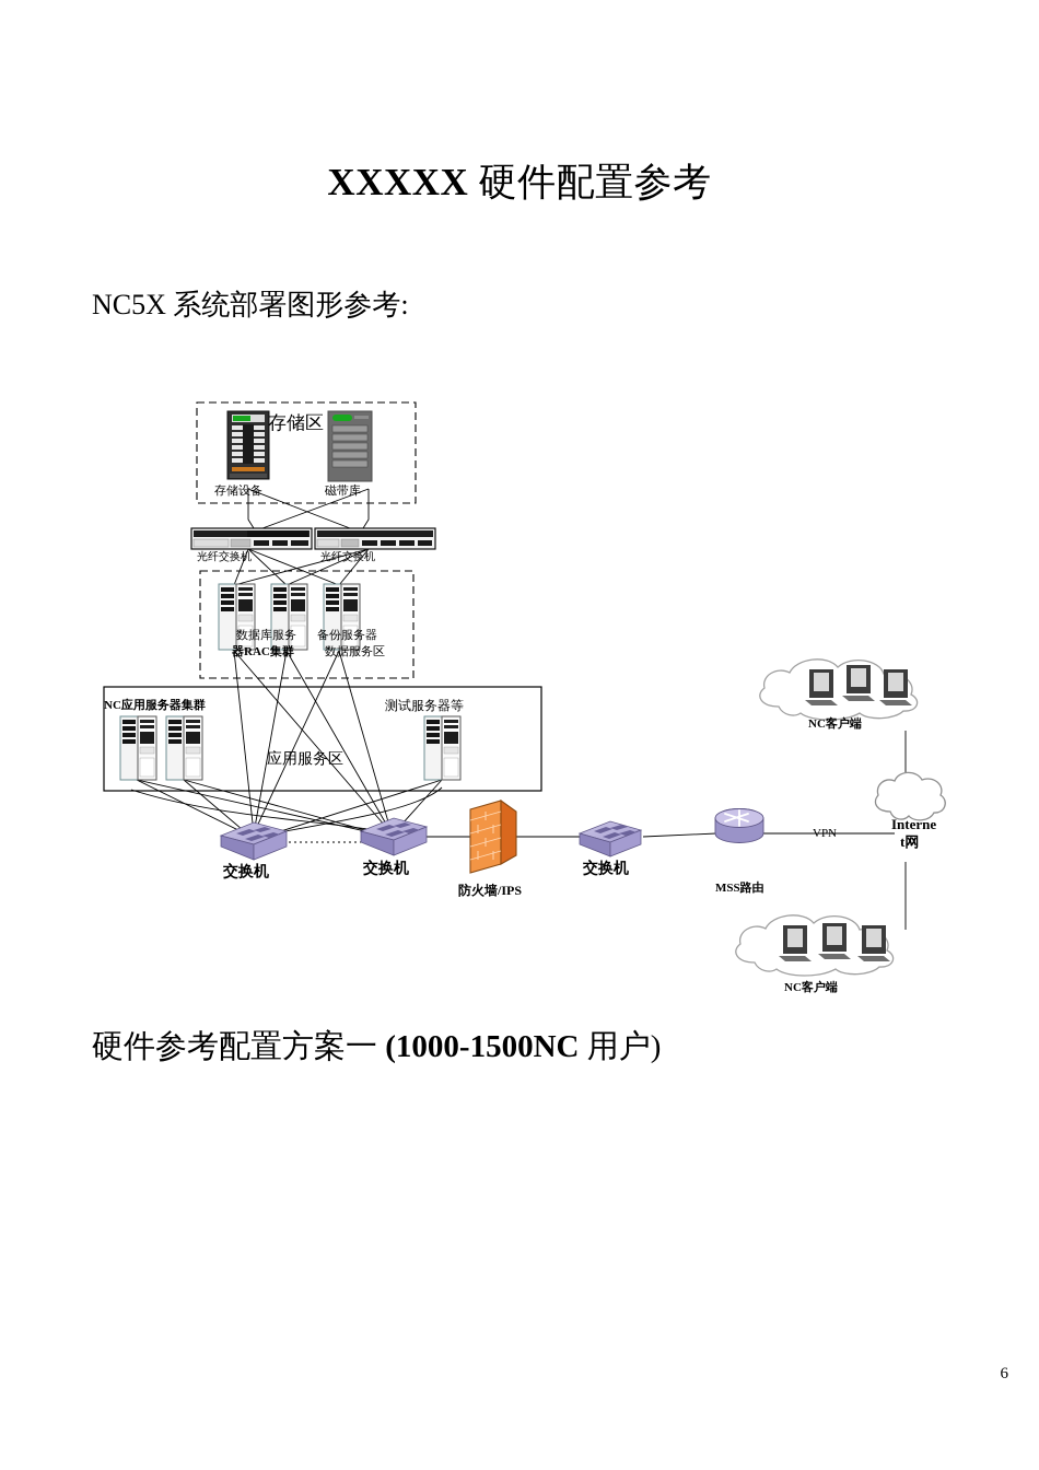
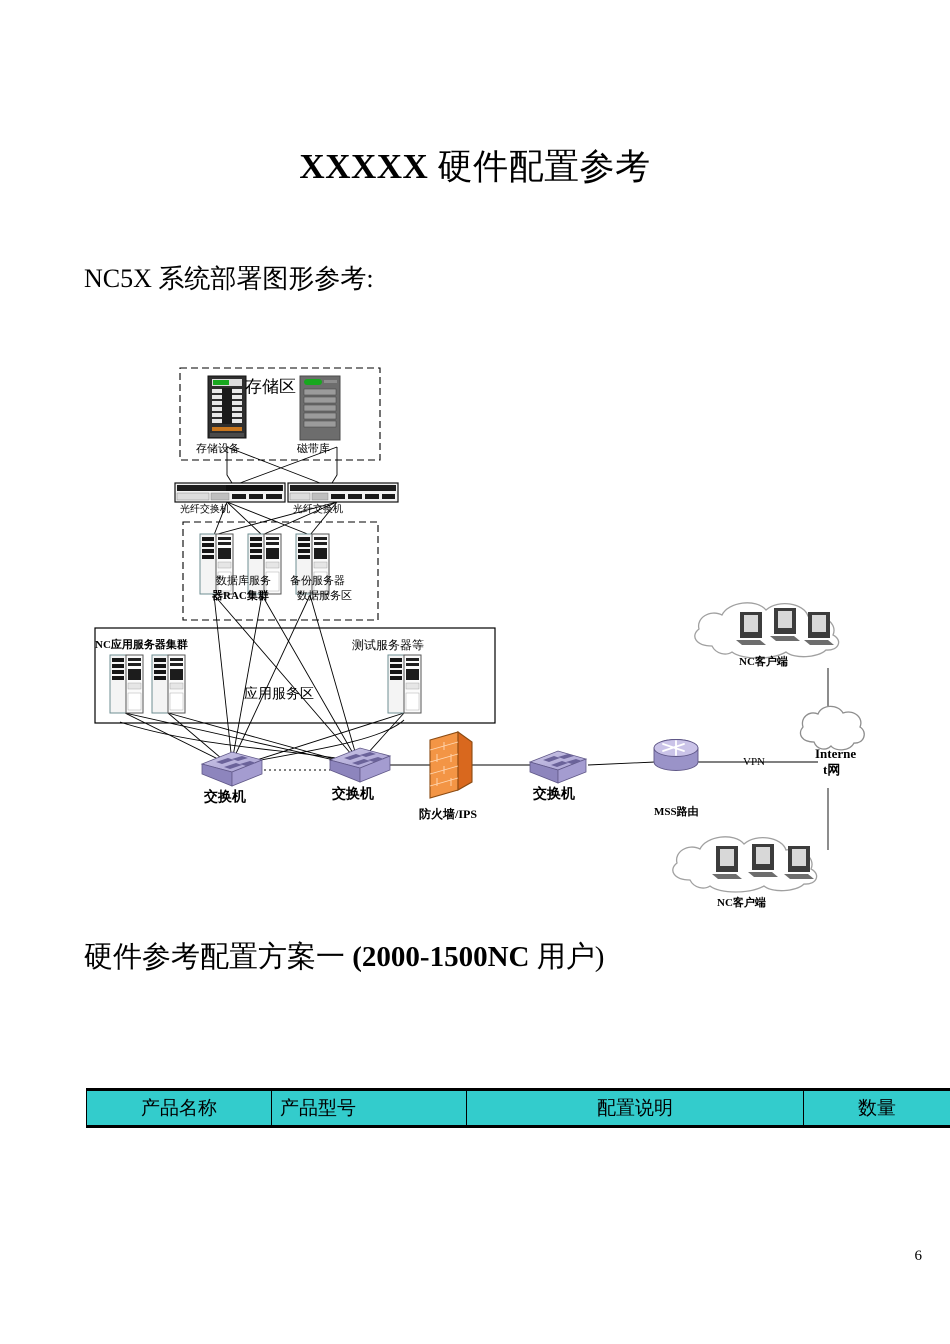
  XXXXX 硬件配置参考
  NC5X 系统部署图形参考:
  存储区
  存储设备
  磁带库
  光纤交换机
  光纤交换机
  数据库服务
  器RAC集群
  备份服务器
  数据服务区
  NC应用服务器集群
  测试服务器等
  应用服务区
  交换机
  交换机
  交换机
  防火墙/IPS
  MSS路由
  VPN
  Interne
  t网
  NC客户端
  NC客户端
- 硬件参考配置方案一 (1000-1500NC 用户)
+ 硬件参考配置方案一 (2000-1500NC 用户)
+ 产品名称	产品型号	配置说明	数量
  6
